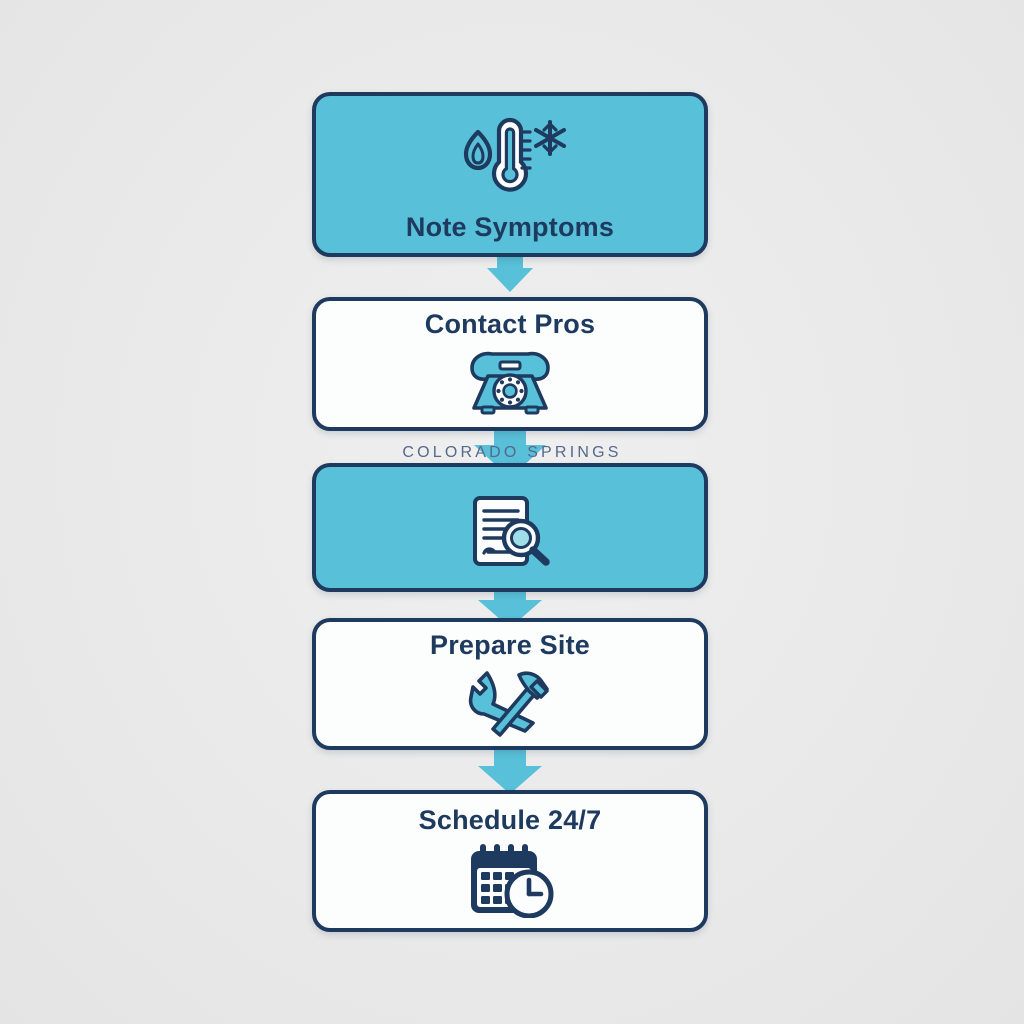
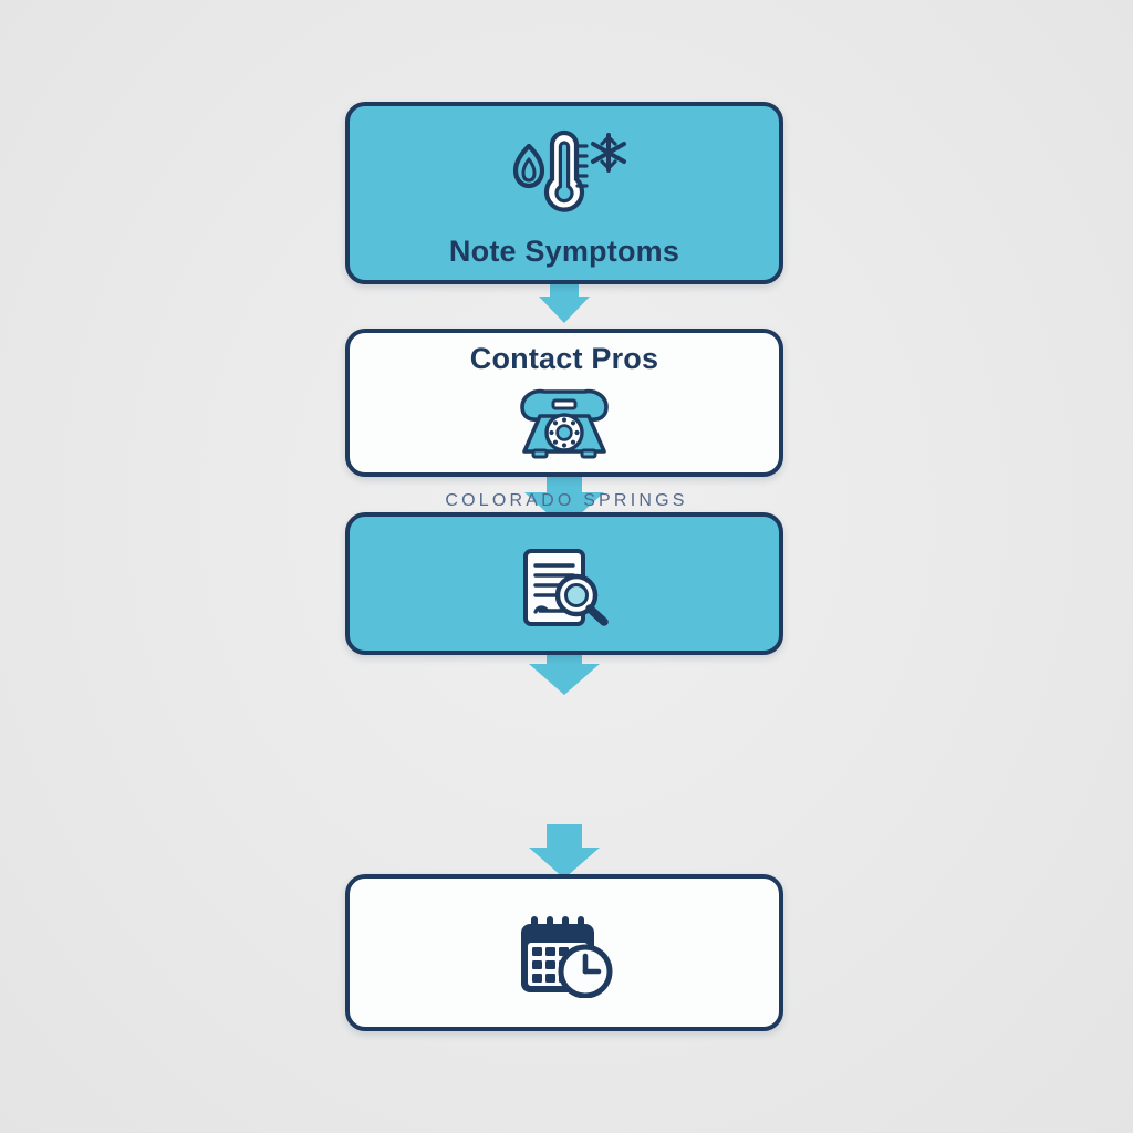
  COLORADO SPRINGS
  Note Symptoms
  Contact Pros
- Prepare Site
- Schedule 24/7
